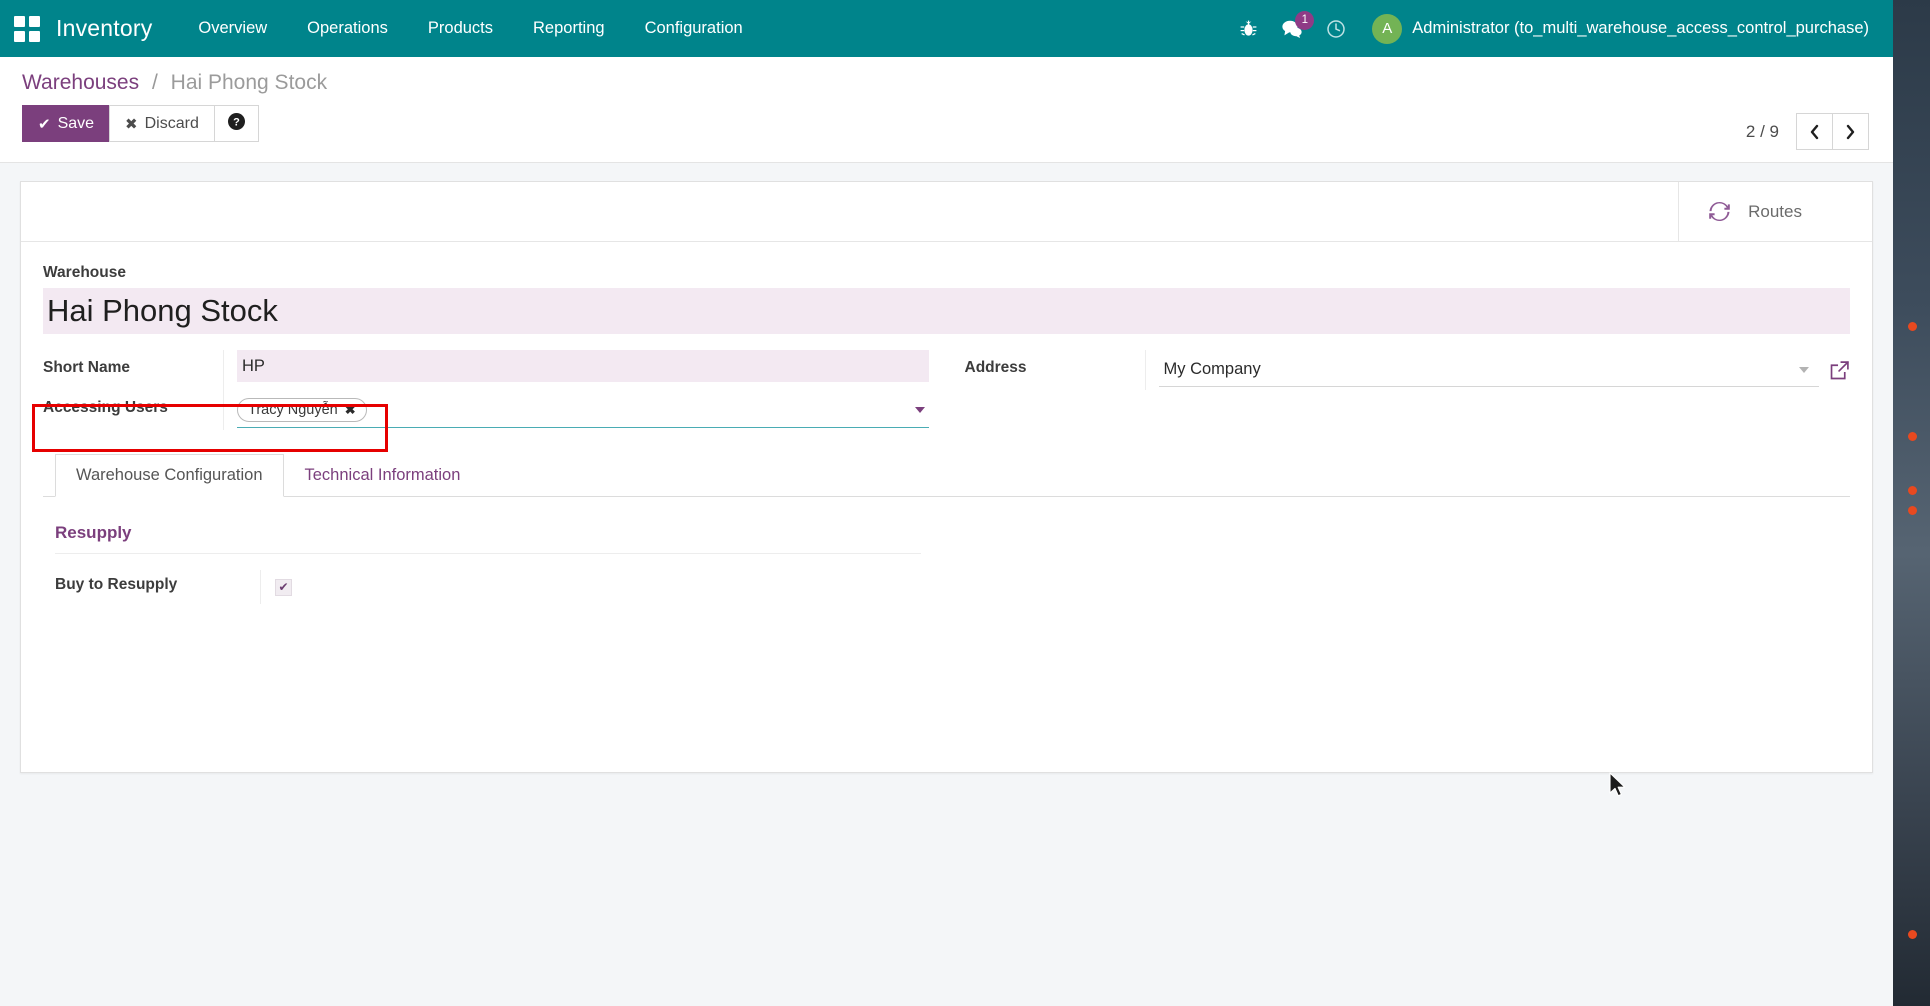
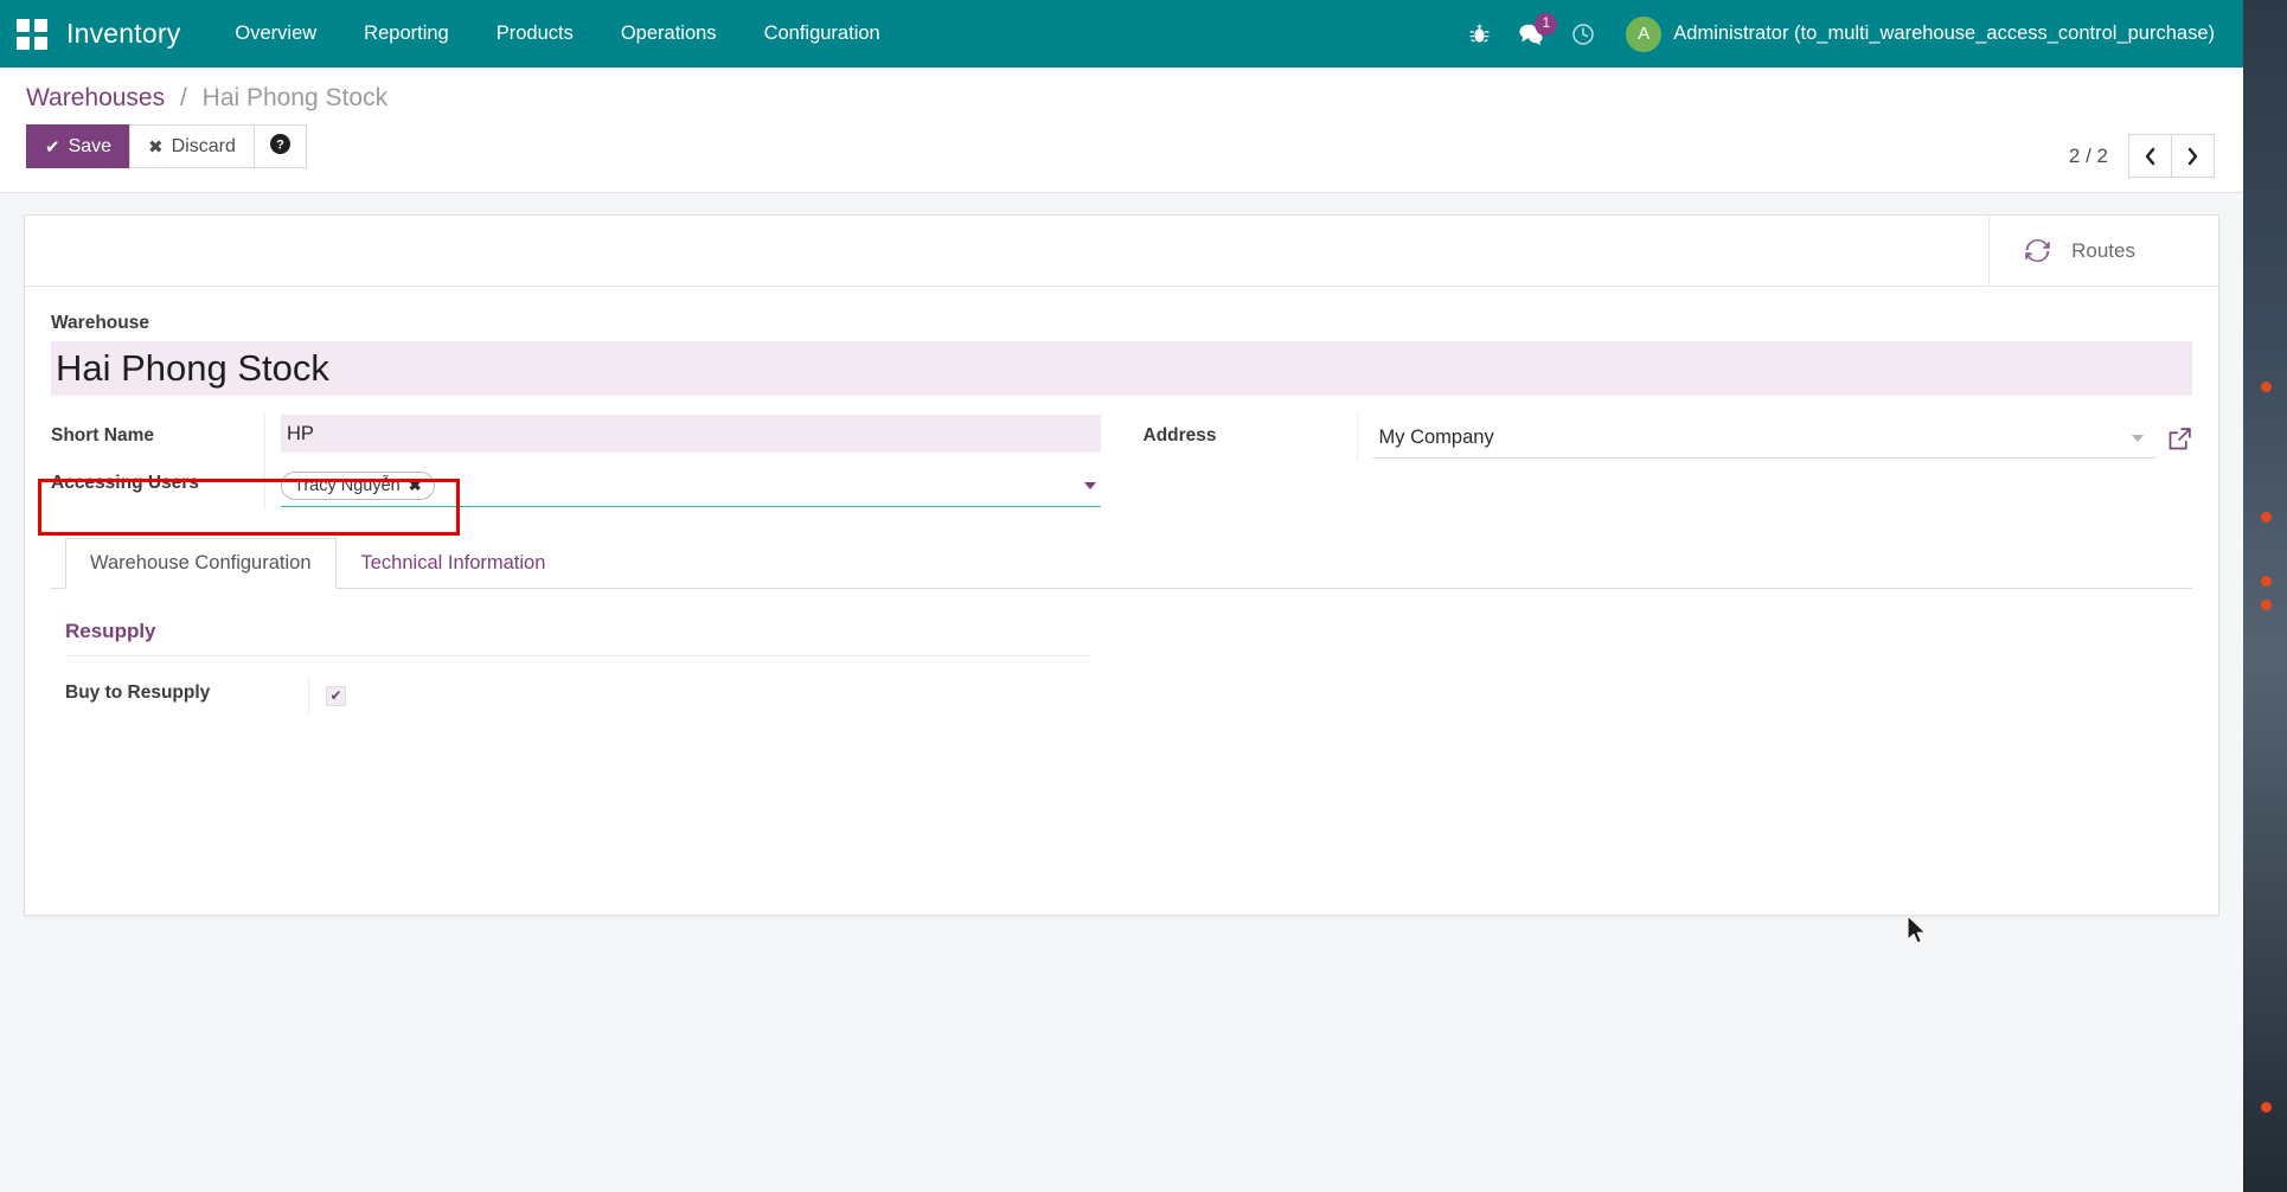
  Inventory
  Overview
- Operations
+ Reporting
  Products
- Reporting
+ Operations
  Configuration
  1
  A
  Administrator (to_multi_warehouse_access_control_purchase)
  Warehouses / Hai Phong Stock
  ✔
  Save
  ✖
  Discard
  ?
- 2 / 9
+ 2 / 2
  Routes
  Warehouse
  Hai Phong Stock
  Short Name
  HP
  Accessing Users
  Tracy Nguyễn
  ✖
  Address
  My Company
  Warehouse Configuration
  Technical Information
  Resupply
  Buy to Resupply
  ✔
